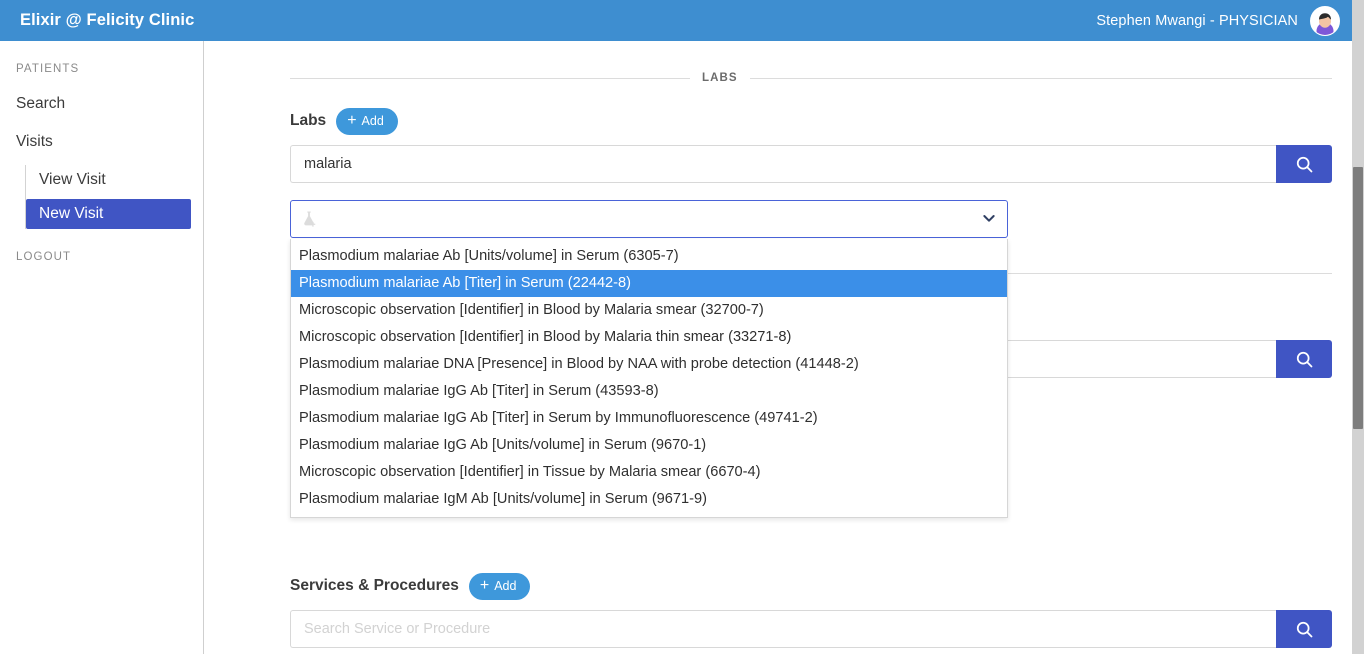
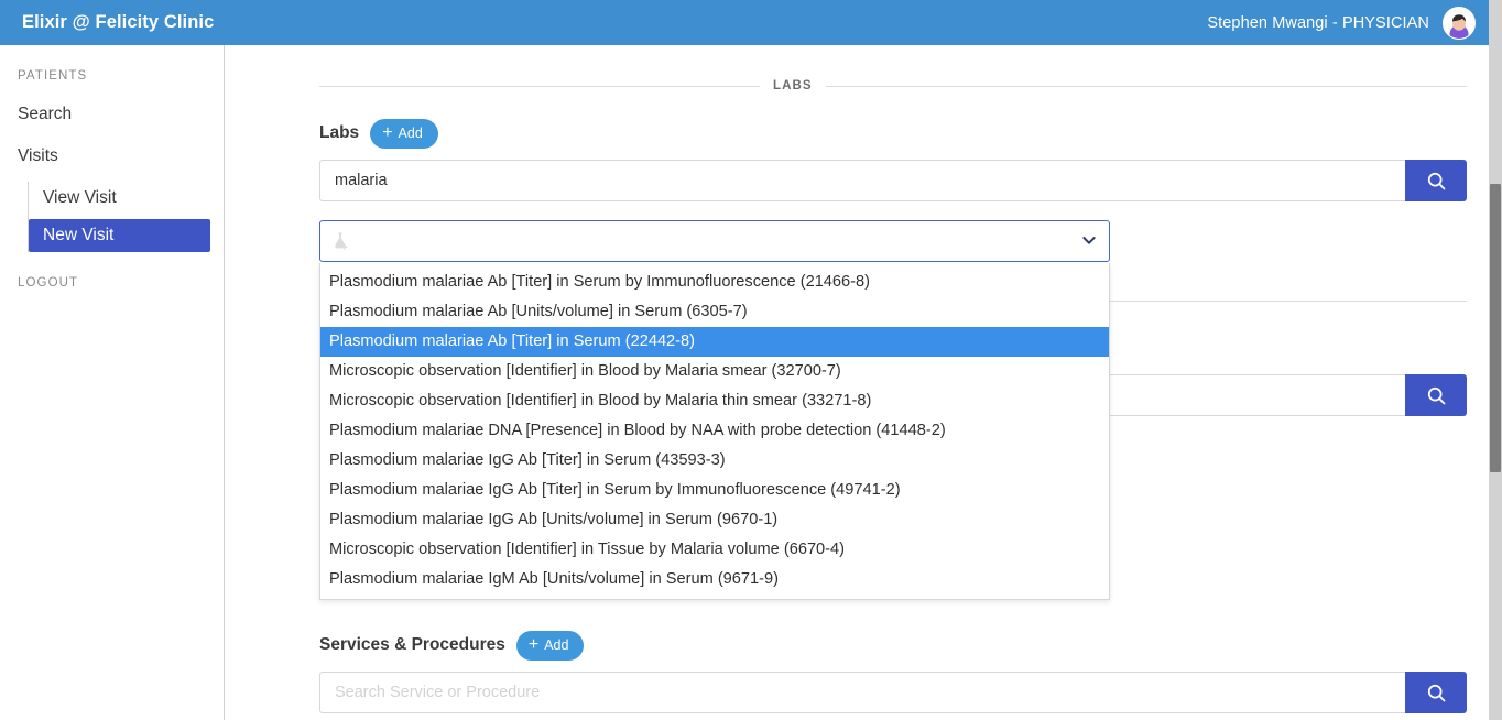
  Elixir @ Felicity Clinic
  Stephen Mwangi - PHYSICIAN
  PATIENTS
  Search
  Visits
  View Visit
  New Visit
  LOGOUT
  LABS
  Labs
  +
  Add
  malaria
+ Plasmodium malariae Ab [Titer] in Serum by Immunofluorescence (21466-8)
  Plasmodium malariae Ab [Units/volume] in Serum (6305-7)
  Plasmodium malariae Ab [Titer] in Serum (22442-8)
  Microscopic observation [Identifier] in Blood by Malaria smear (32700-7)
  Microscopic observation [Identifier] in Blood by Malaria thin smear (33271-8)
  Plasmodium malariae DNA [Presence] in Blood by NAA with probe detection (41448-2)
- Plasmodium malariae IgG Ab [Titer] in Serum (43593-8)
+ Plasmodium malariae IgG Ab [Titer] in Serum (43593-3)
  Plasmodium malariae IgG Ab [Titer] in Serum by Immunofluorescence (49741-2)
  Plasmodium malariae IgG Ab [Units/volume] in Serum (9670-1)
- Microscopic observation [Identifier] in Tissue by Malaria smear (6670-4)
+ Microscopic observation [Identifier] in Tissue by Malaria volume (6670-4)
  Plasmodium malariae IgM Ab [Units/volume] in Serum (9671-9)
  Services & Procedures
  +
  Add
  Search Service or Procedure
